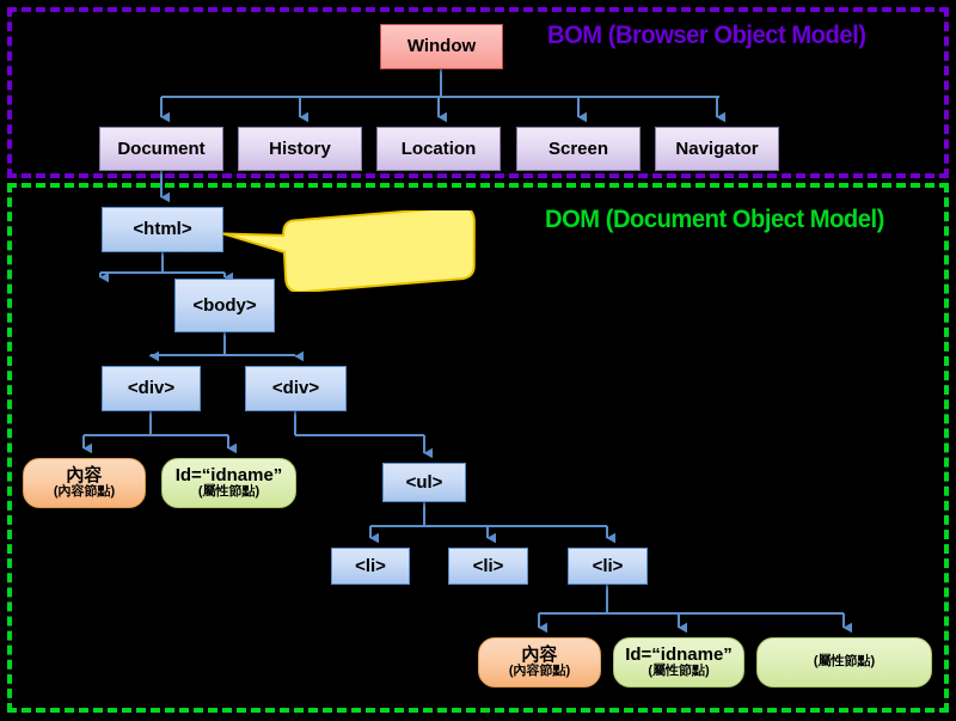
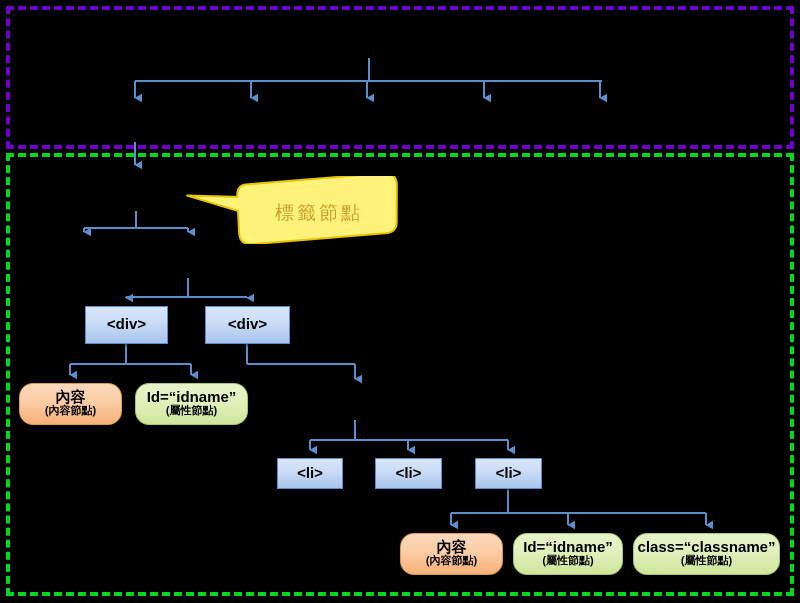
- BOM (Browser Object Model)
- DOM (Document Object Model)
- Window
- Document
- History
- Location
- Screen
- Navigator
- <html>
- <body>
  <div>
  <div>
  內容
  (內容節點)
  Id=“idname”
  (屬性節點)
- <ul>
  <li>
  <li>
  <li>
  內容
  (內容節點)
  Id=“idname”
  (屬性節點)
+ class=“classname”
  (屬性節點)
+ 標籤節點
